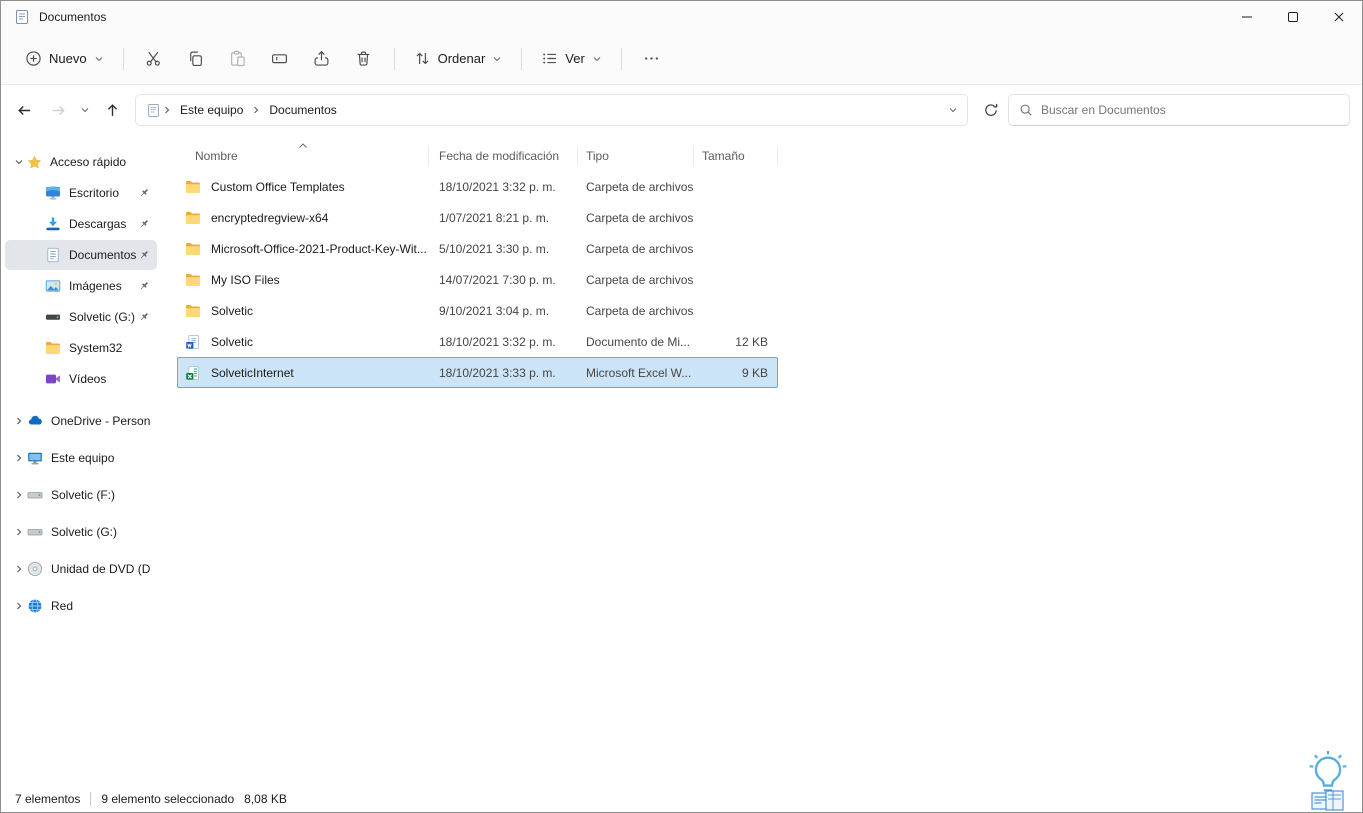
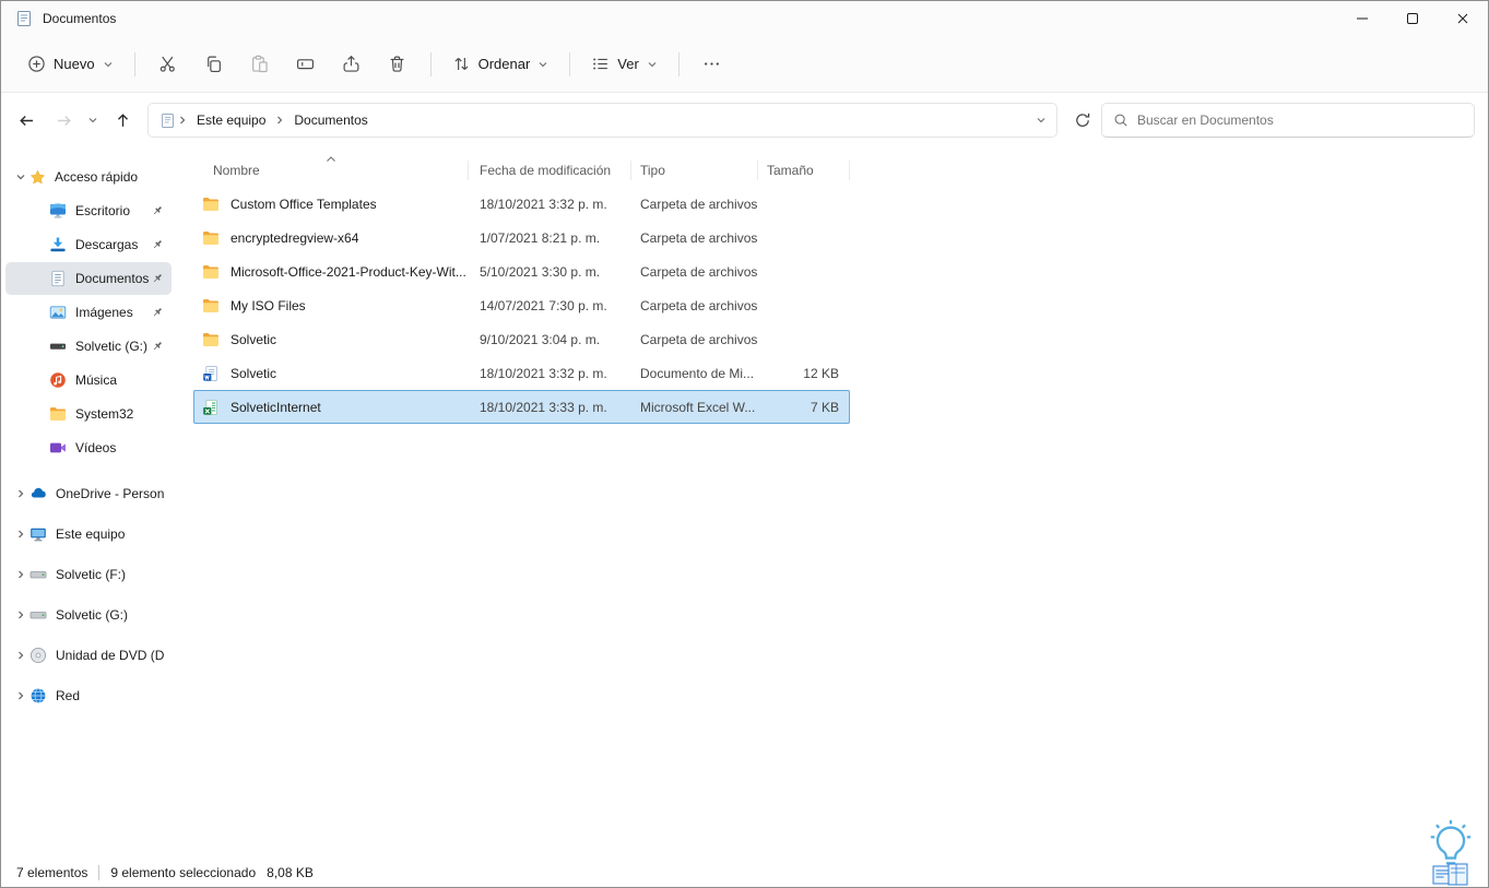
  Documentos
  Nuevo
  Ordenar
  Ver
  Este equipo
  Documentos
  Buscar en Documentos
  Acceso rápido
  Escritorio
  Descargas
  Documentos
  Imágenes
  Solvetic (G:)
+ Música
  System32
  Vídeos
  OneDrive - Person
  Este equipo
  Solvetic (F:)
  Solvetic (G:)
  Unidad de DVD (D
  Red
  Nombre
  Fecha de modificación
  Tipo
  Tamaño
  Custom Office Templates
  18/10/2021 3:32 p. m.
  Carpeta de archivos
  encryptedregview-x64
  1/07/2021 8:21 p. m.
  Carpeta de archivos
  Microsoft-Office-2021-Product-Key-Wit...
  5/10/2021 3:30 p. m.
  Carpeta de archivos
  My ISO Files
  14/07/2021 7:30 p. m.
  Carpeta de archivos
  Solvetic
  9/10/2021 3:04 p. m.
  Carpeta de archivos
  Solvetic
  18/10/2021 3:32 p. m.
  Documento de Mi...
  12 KB
  SolveticInternet
  18/10/2021 3:33 p. m.
  Microsoft Excel W...
- 9 KB
+ 7 KB
  7 elementos
  9 elemento seleccionado
  8,08 KB
